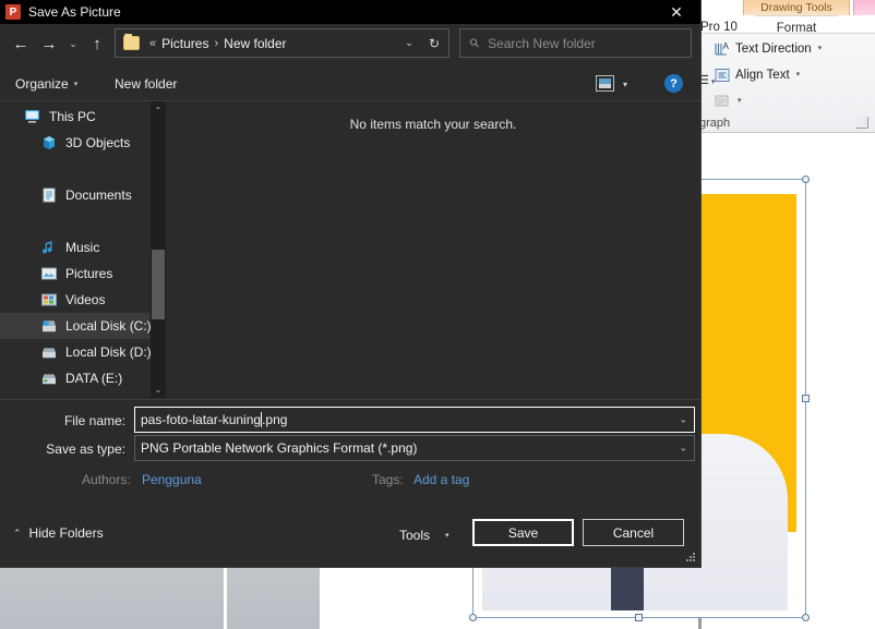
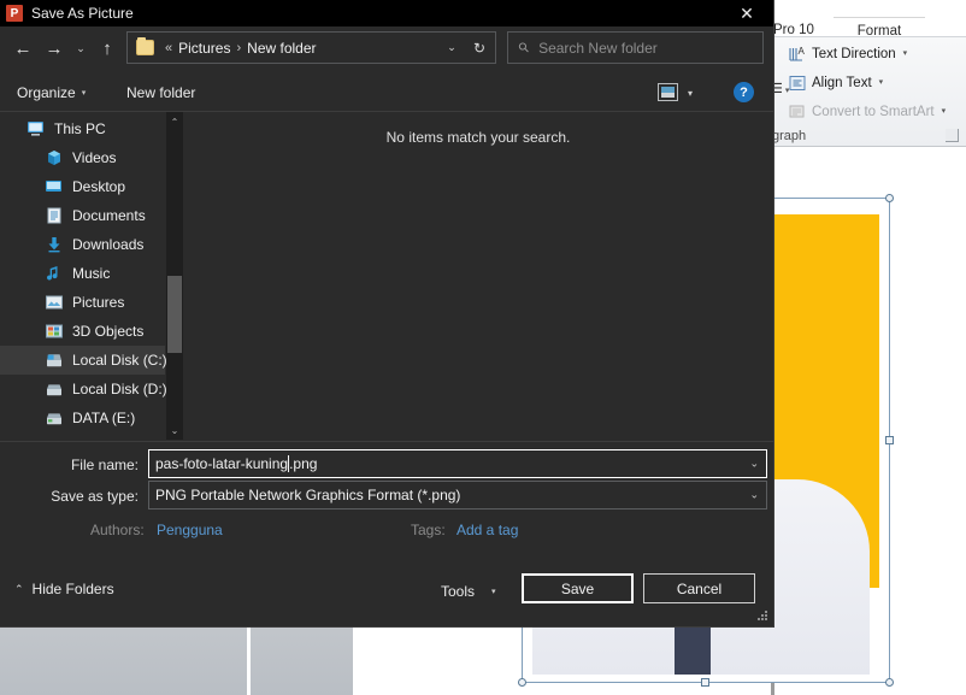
- Drawing Tools
  Pro 10
  Format
  A
  Text Direction
  Align Text
+ Convert to SmartArt
  graph
  Save As Picture
  ✕
  ←
  →
  ⌄
  ↑
  «
  Pictures
  ›
  New folder
  ⌄
  ↻
  Search New folder
  Organize
  New folder
  ▾
  ?
  This PC
- 3D Objects
+ Videos
+ Desktop
  Documents
+ Downloads
  Music
  Pictures
- Videos
+ 3D Objects
  Local Disk (C:)
  Local Disk (D:)
  DATA (E:)
  ⌃
  ⌄
  No items match your search.
  File name:
  pas-foto-latar-kuning
  .png
  ⌄
  Save as type:
  PNG Portable Network Graphics Format (*.png)
  ⌄
  Authors:
  Pengguna
  Tags:
  Add a tag
  ⌃
  Hide Folders
  Tools
  Save
  Cancel
